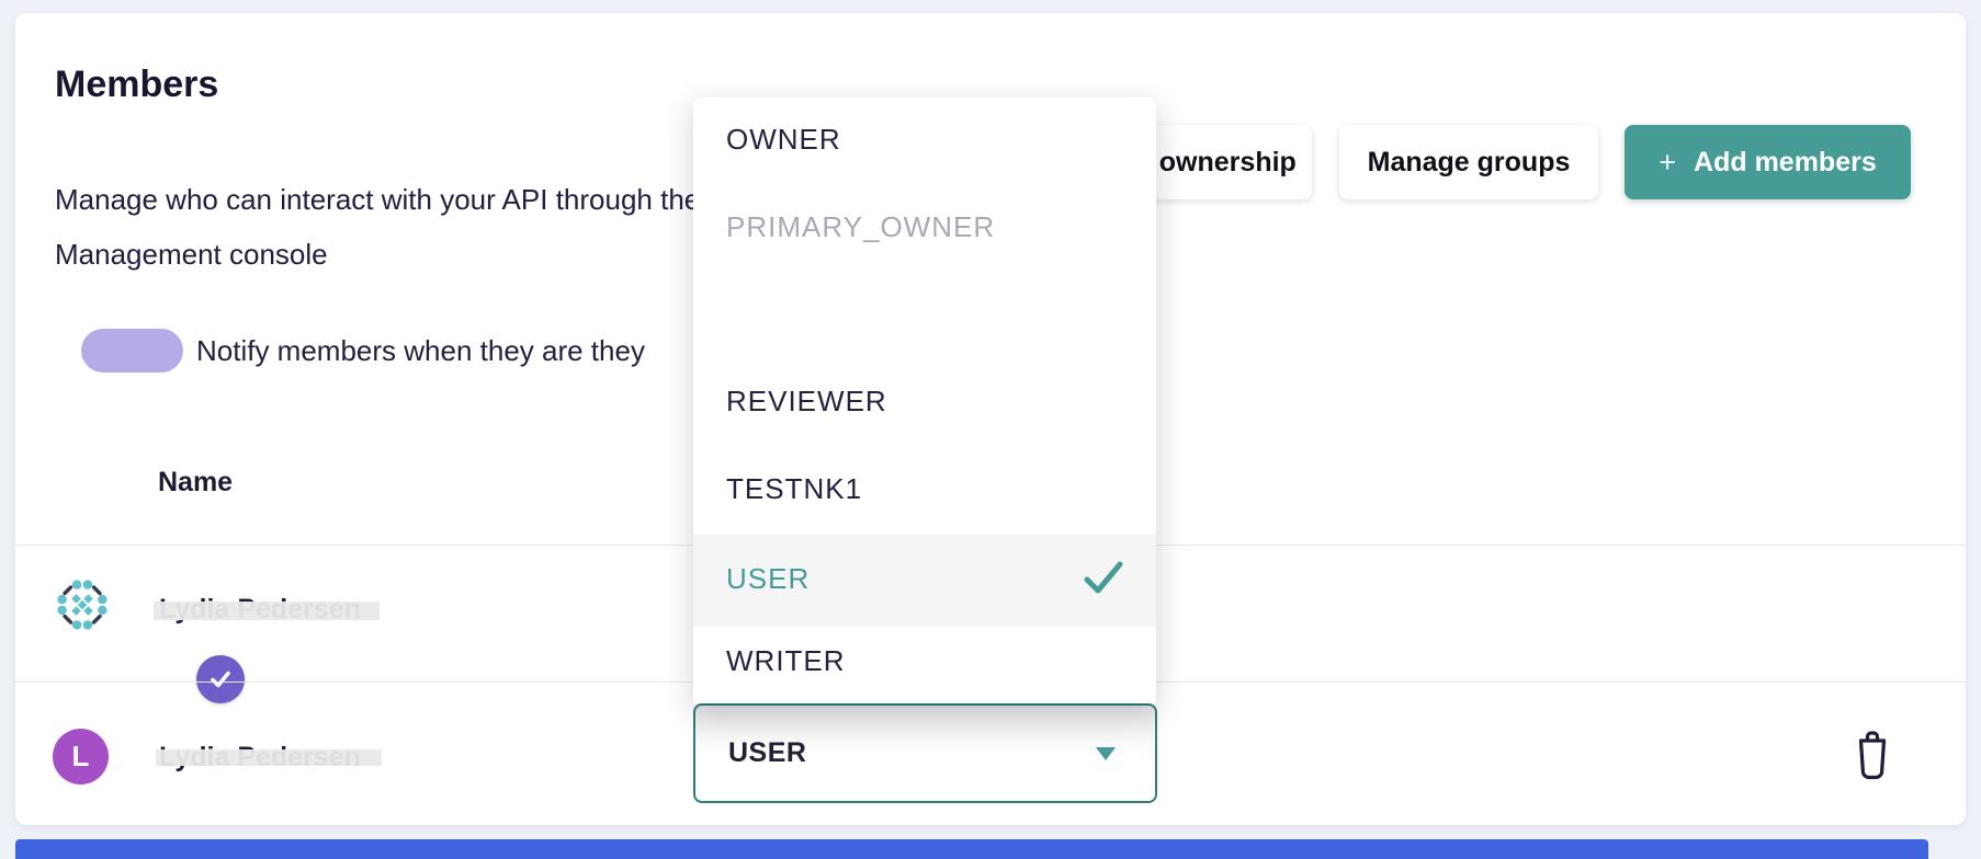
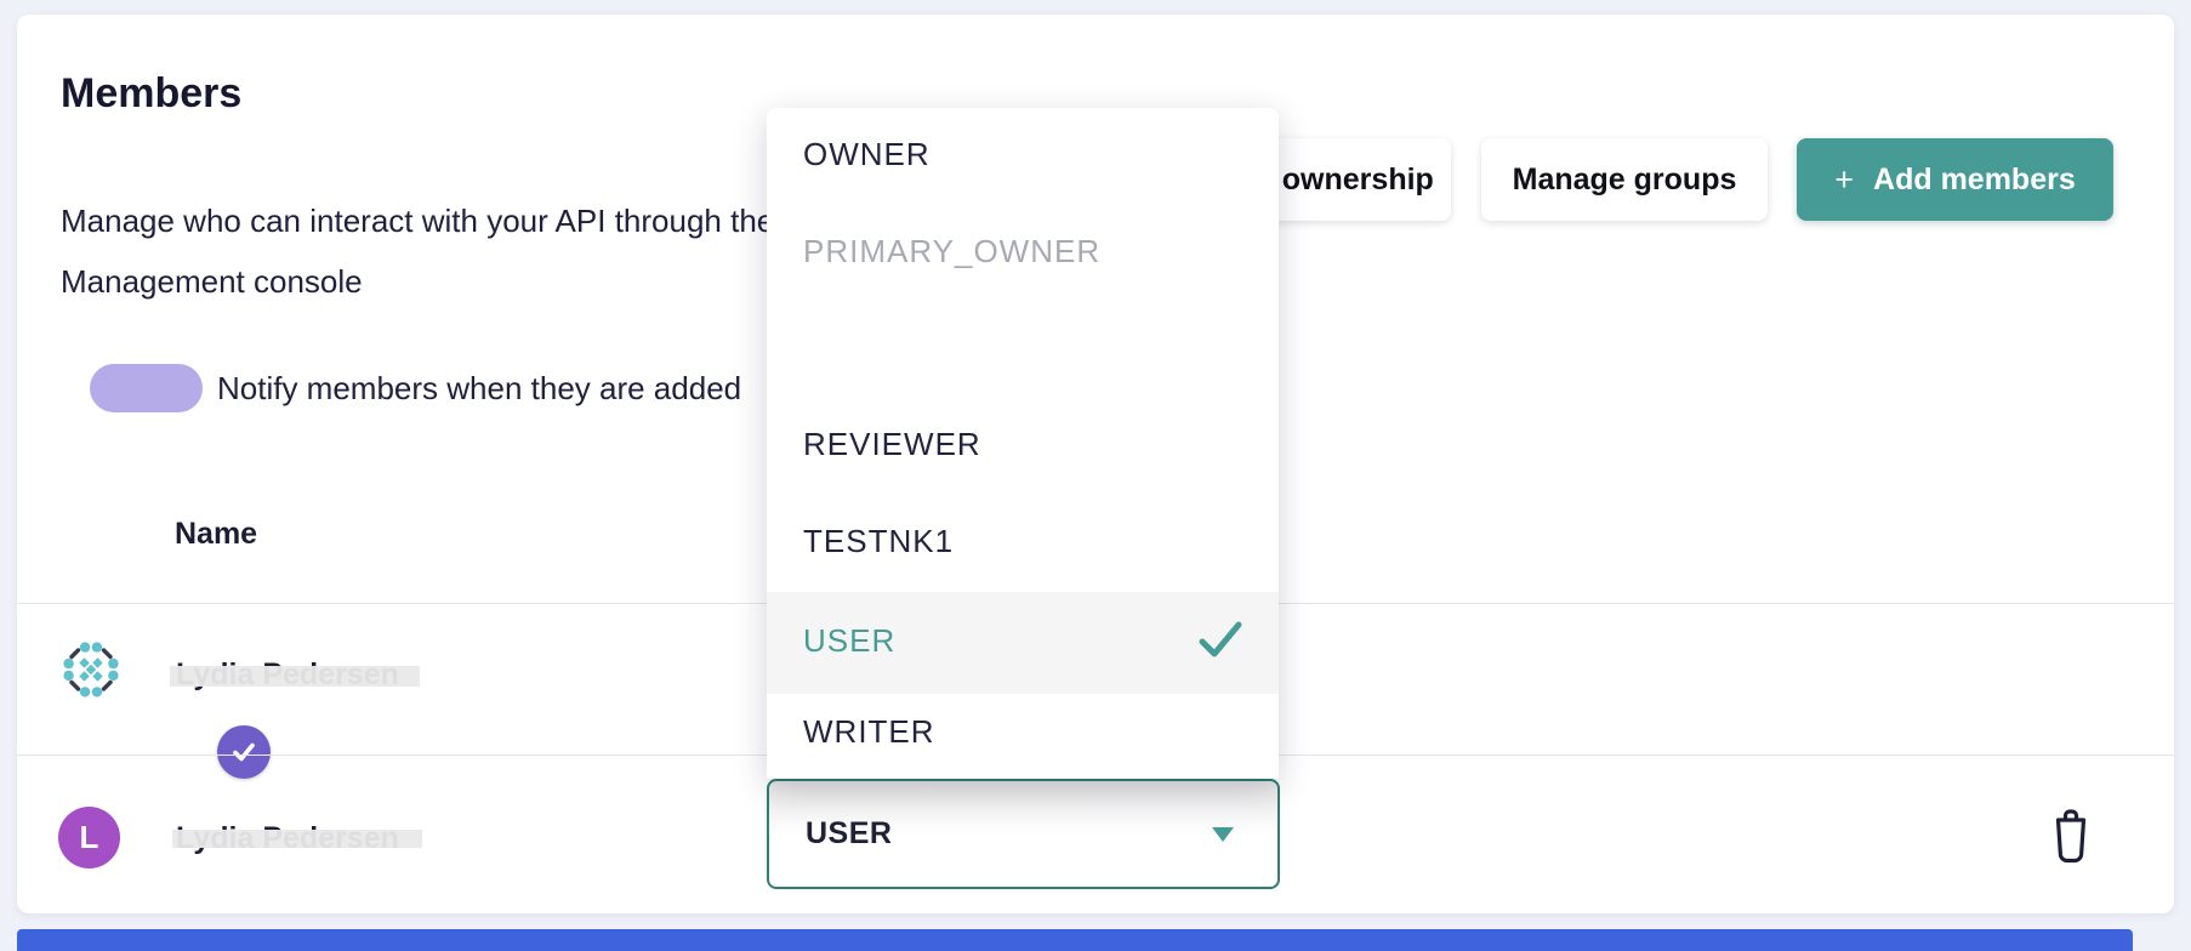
  Members
  Manage who can interact with your API through the
  Management console
  Manage groups
  +
  Add members
- Notify members when they are they
+ Notify members when they are added
  Name
  L
  USER
  OWNER
  PRIMARY_OWNER
  REVIEWER
  TESTNK1
  USER
  WRITER
